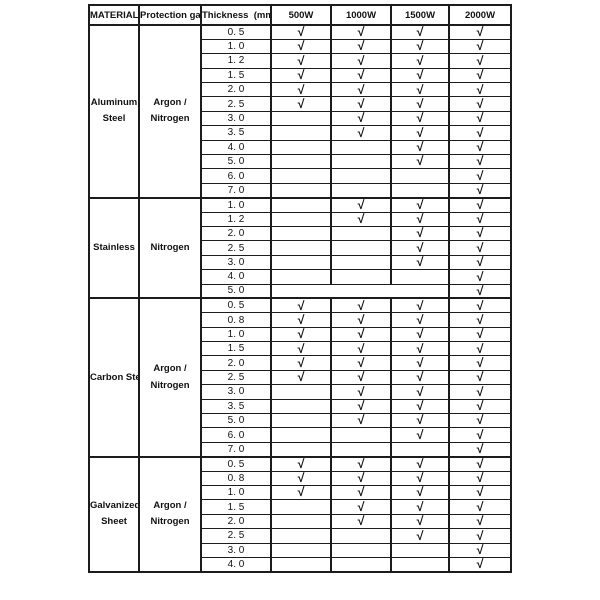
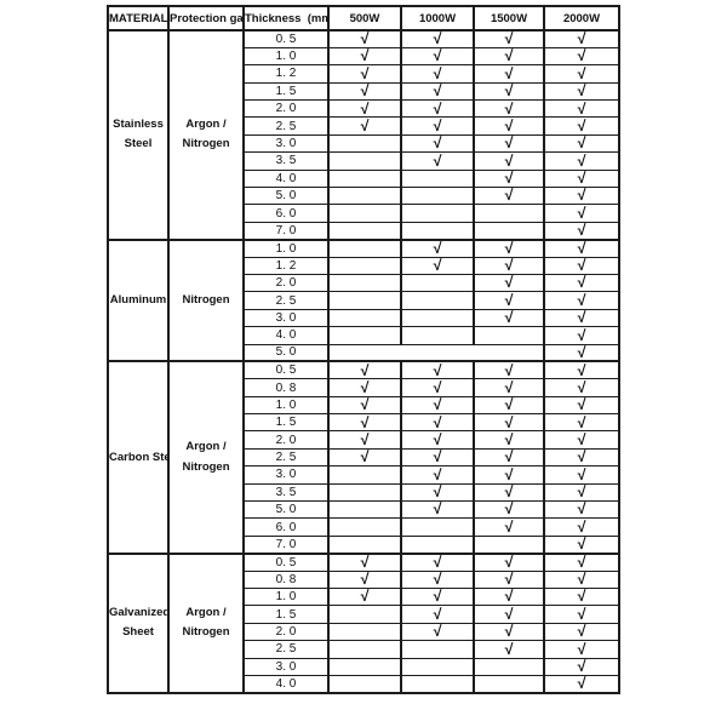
  MATERIAL	Protection ga	Thickness (mm	500W	1000W	1500W	2000W
- AluminumSteel	Argon /Nitrogen	0. 5	√	√	√	√
+ StainlessSteel	Argon /Nitrogen	0. 5	√	√	√	√
  1. 0	√	√	√	√
  1. 2	√	√	√	√
  1. 5	√	√	√	√
  2. 0	√	√	√	√
  2. 5	√	√	√	√
  3. 0		√	√	√
  3. 5		√	√	√
  4. 0			√	√
  5. 0			√	√
  6. 0				√
  7. 0				√
- Stainless	Nitrogen	1. 0		√	√	√
+ Aluminum	Nitrogen	1. 0		√	√	√
  1. 2		√	√	√
  2. 0			√	√
  2. 5			√	√
  3. 0			√	√
  4. 0				√
  5. 0		√
  Carbon St	Argon /Nitrogen	0. 5	√	√	√	√
  0. 8	√	√	√	√
  1. 0	√	√	√	√
  1. 5	√	√	√	√
  2. 0	√	√	√	√
  2. 5	√	√	√	√
  3. 0		√	√	√
  3. 5		√	√	√
  5. 0		√	√	√
  6. 0			√	√
  7. 0				√
  GalvanizedSheet	Argon /Nitrogen	0. 5	√	√	√	√
  0. 8	√	√	√	√
  1. 0	√	√	√	√
  1. 5		√	√	√
  2. 0		√	√	√
  2. 5			√	√
  3. 0				√
  4. 0				√
